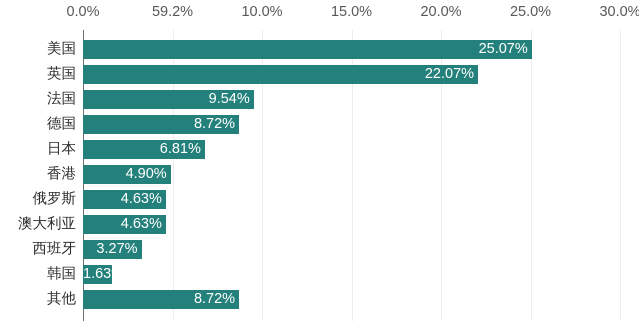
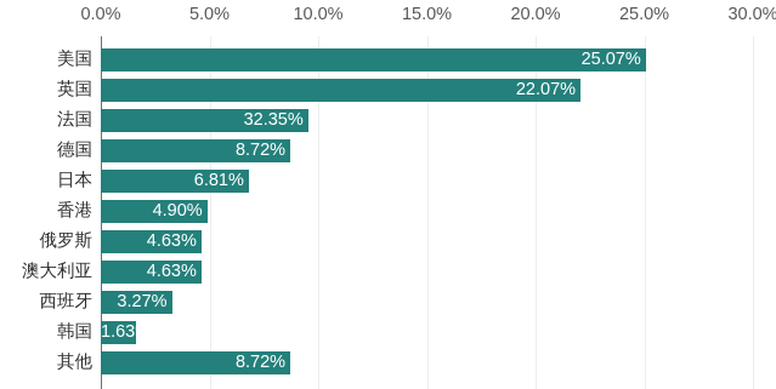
  0.0%
- 59.2%
+ 5.0%
  10.0%
  15.0%
  20.0%
  25.0%
  30.0%
  美国
  25.07%
  英国
  22.07%
  法国
- 9.54%
+ 32.35%
  德国
  8.72%
  日本
  6.81%
  香港
  4.90%
  俄罗斯
  4.63%
  澳大利亚
  4.63%
  西班牙
  3.27%
  韩国
  1.63%
  其他
  8.72%
